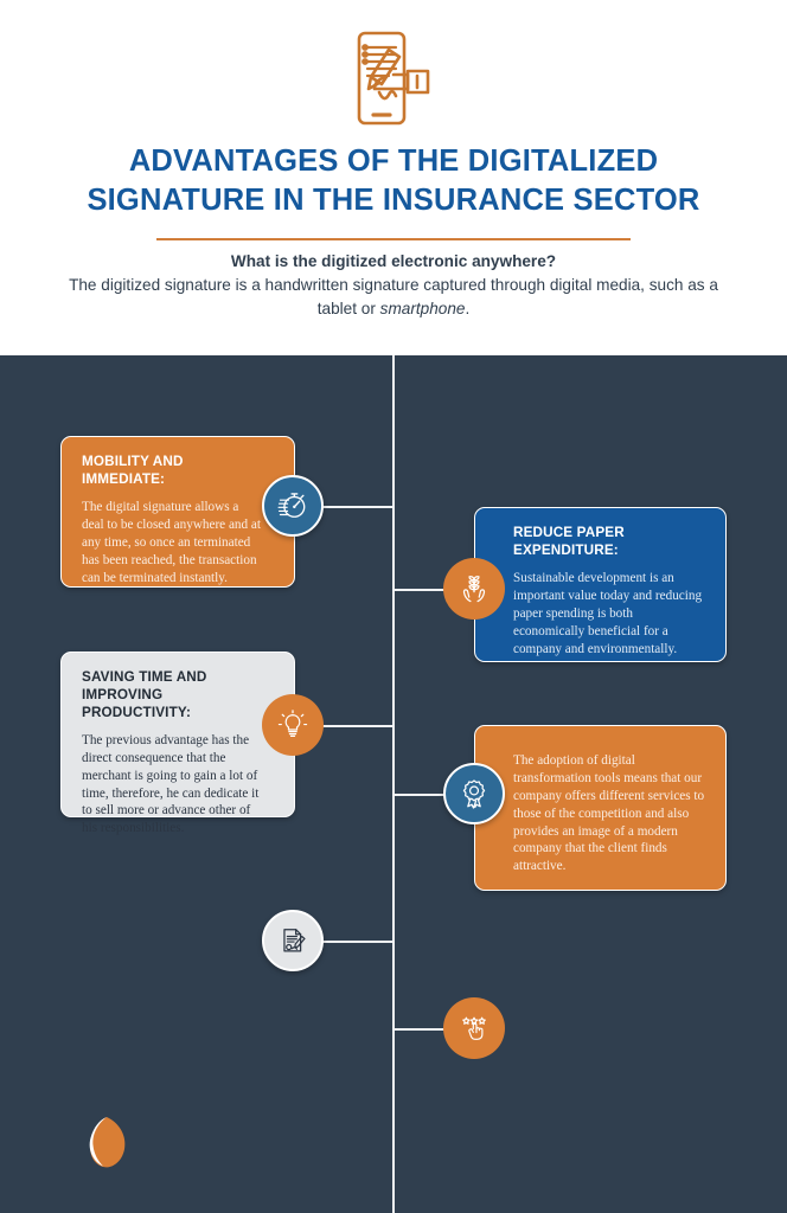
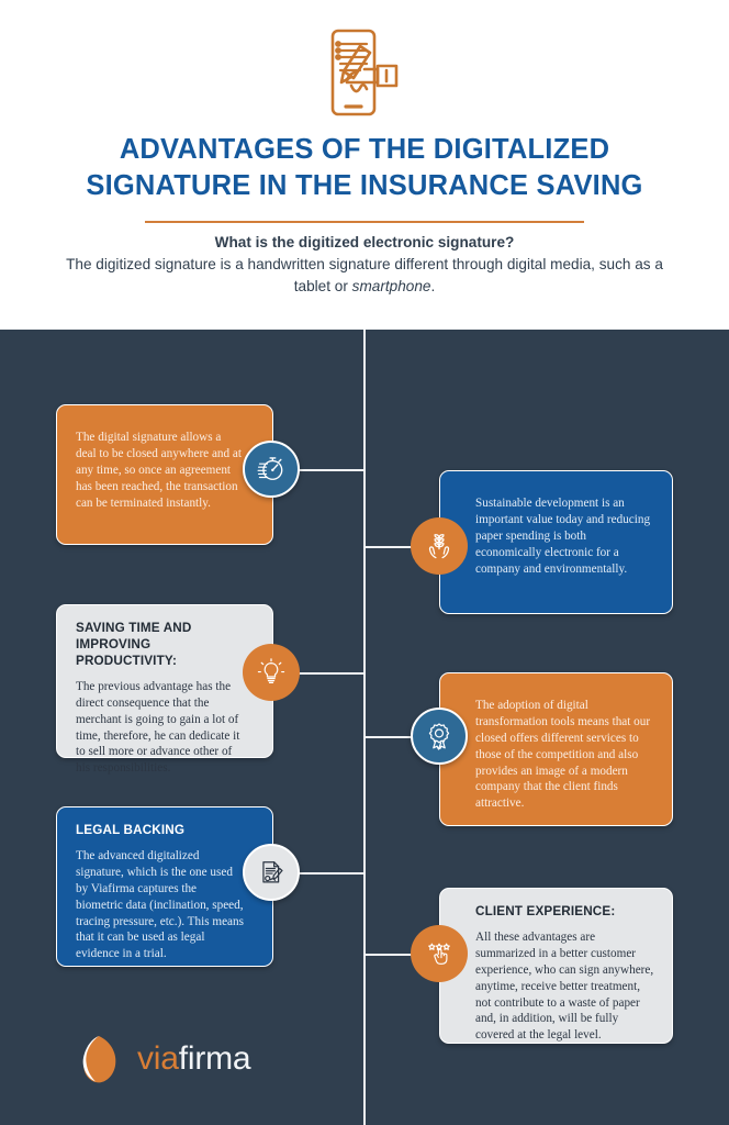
- ADVANTAGES OF THE DIGITALIZED SIGNATURE IN THE INSURANCE SECTOR
+ ADVANTAGES OF THE DIGITALIZED SIGNATURE IN THE INSURANCE SAVING
- What is the digitized electronic anywhere?
+ What is the digitized electronic signature?
- The digitized signature is a handwritten signature captured through digital media, such as a tablet or smartphone.
+ The digitized signature is a handwritten signature different through digital media, such as a tablet or smartphone.
- MOBILITY AND IMMEDIATE:
- The digital signature allows a deal to be closed anywhere and at any time, so once an terminated has been reached, the transaction can be terminated instantly.
+ The digital signature allows a deal to be closed anywhere and at any time, so once an agreement has been reached, the transaction can be terminated instantly.
- REDUCE PAPER EXPENDITURE:
- Sustainable development is an important value today and reducing paper spending is both economically beneficial for a company and environmentally.
+ Sustainable development is an important value today and reducing paper spending is both economically electronic for a company and environmentally.
  SAVING TIME AND IMPROVING PRODUCTIVITY:
  The previous advantage has the direct consequence that the merchant is going to gain a lot of time, therefore, he can dedicate it to sell more or advance other of
- The adoption of digital transformation tools means that our company offers different services to those of the competition and also provides an image of a modern company that the client finds attractive.
+ The adoption of digital transformation tools means that our closed offers different services to those of the competition and also provides an image of a modern company that the client finds attractive.
+ LEGAL BACKING
+ The advanced digitalized signature, which is the one used by Viafirma captures the biometric data (inclination, speed, tracing pressure, etc.). This means that it can be used as legal evidence in a trial.
+ CLIENT EXPERIENCE:
+ All these advantages are summarized in a better customer experience, who can sign anywhere, anytime, receive better treatment, not contribute to a waste of paper and, in addition, will be fully covered at the legal level.
+ viafirma
